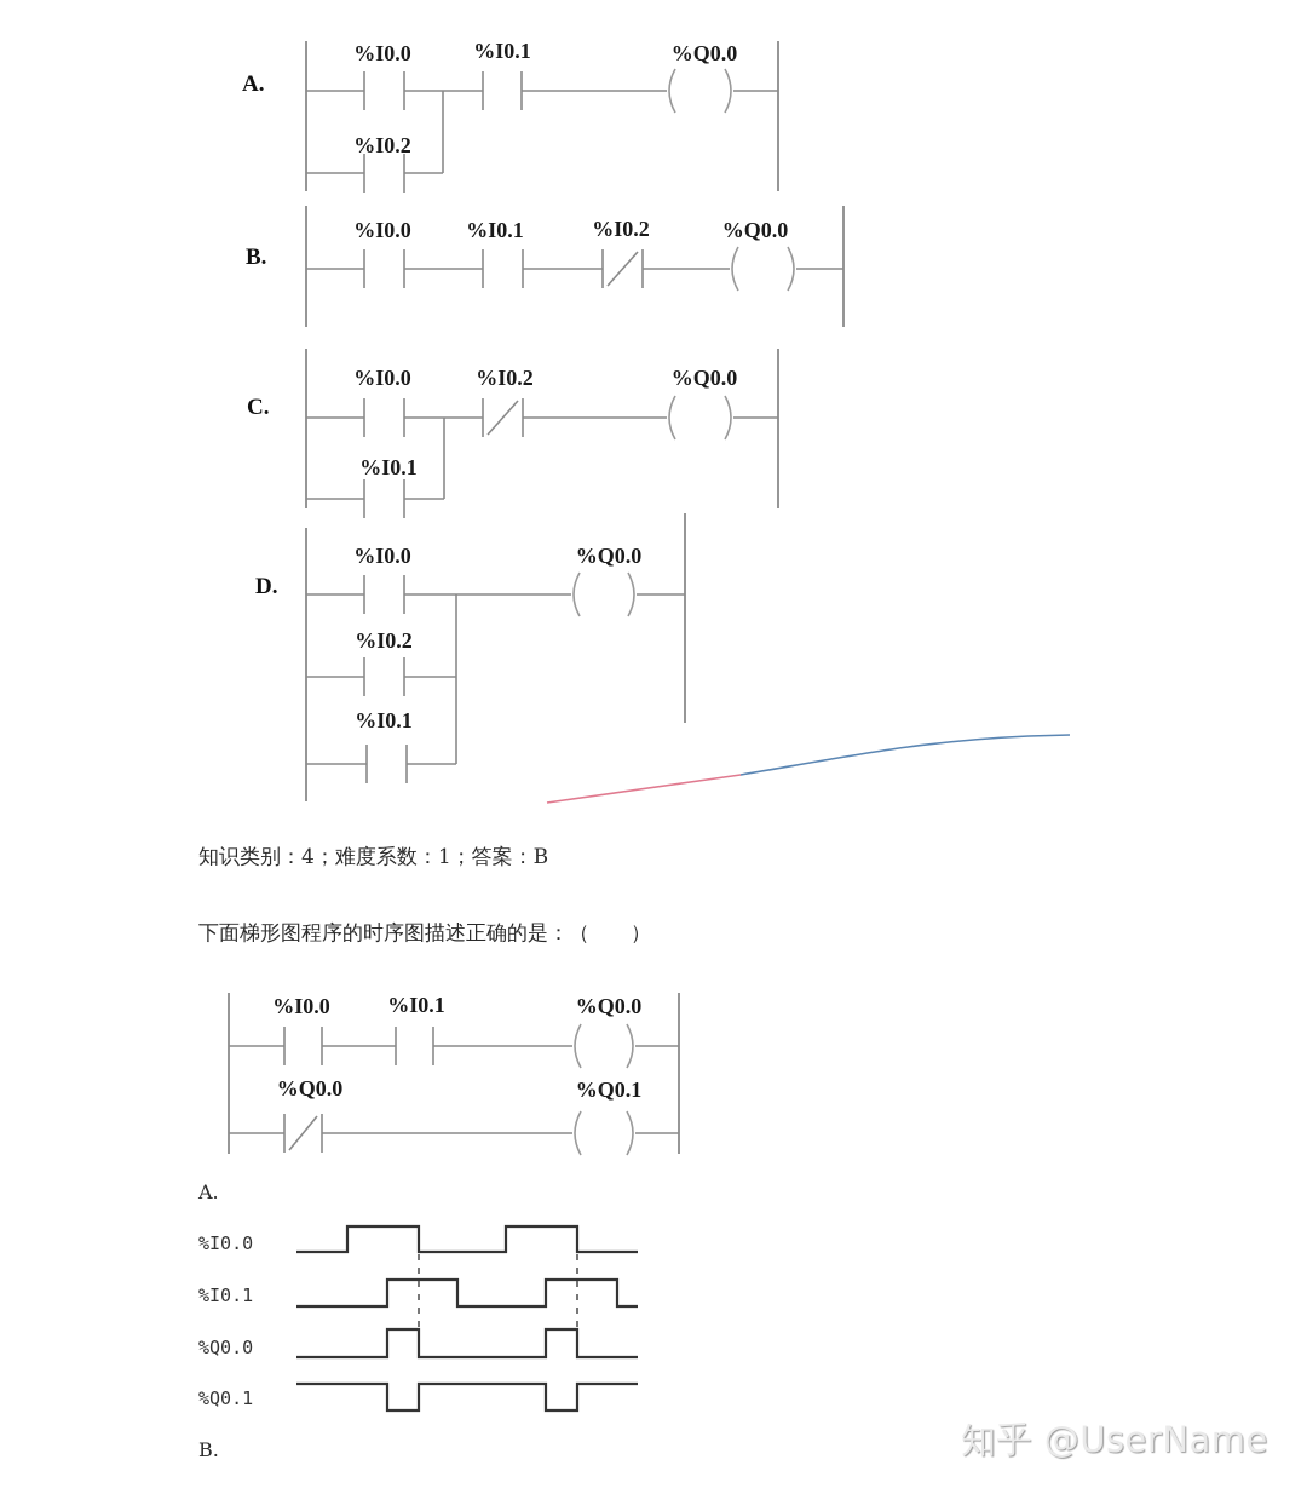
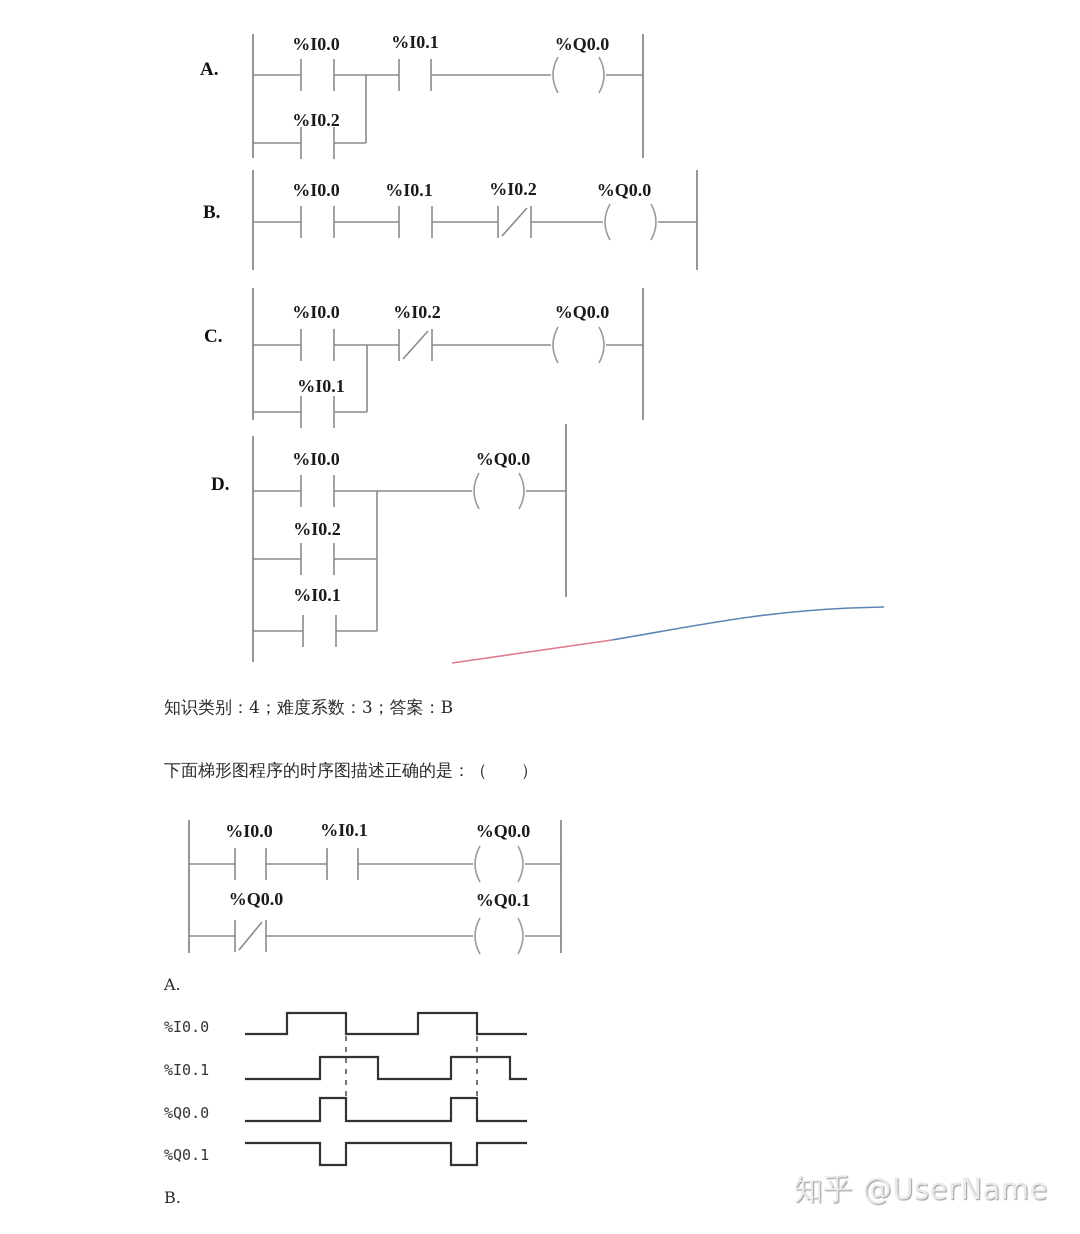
  A.
  %I0.0
  %I0.1
  %Q0.0
  %I0.2
  B.
  %I0.0
  %I0.1
  %I0.2
  %Q0.0
  C.
  %I0.0
  %I0.2
  %Q0.0
  %I0.1
  D.
  %I0.0
  %Q0.0
  %I0.2
  %I0.1
  %I0.0
  %I0.1
  %Q0.0
  %Q0.0
  %Q0.1
- 知识类别：4；难度系数：1；答案：B
+ 知识类别：4；难度系数：3；答案：B
  下面梯形图程序的时序图描述正确的是：（ ）
  A.
  B.
  %I0.0
  %I0.1
  %Q0.0
  %Q0.1
  知乎 @UserName
